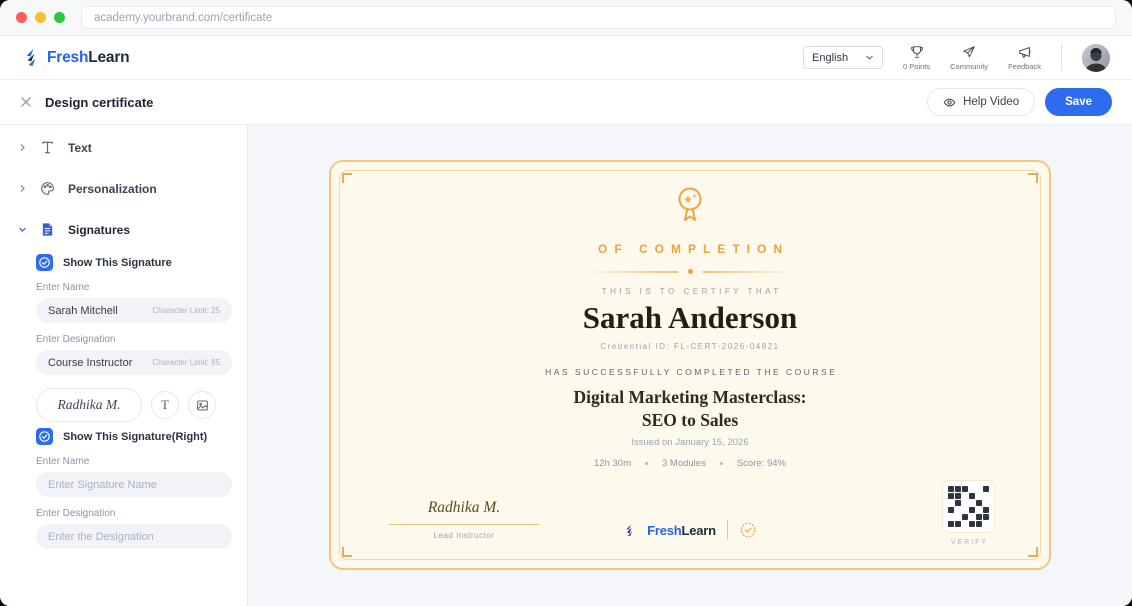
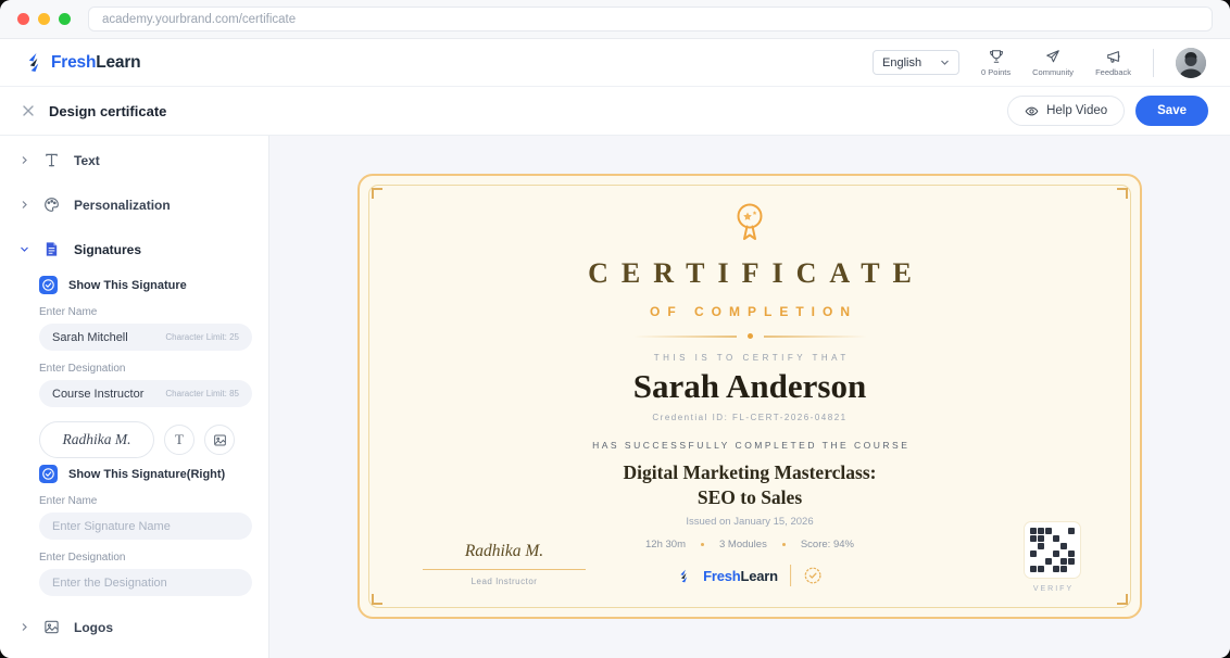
  academy.yourbrand.com/certificate
  FreshLearn
  English
  0 Points
  Community
  Feedback
  Design certificate
  Help Video
  Save
  Text
  Personalization
  Signatures
  Show This Signature
  Enter Name
  Sarah Mitchell
  Character Limit: 25
  Enter Designation
  Course Instructor
  Character Limit: 85
  Radhika M.
  T
  Show This Signature(Right)
  Enter Name
  Enter Signature Name
  Enter Designation
  Enter the Designation
+ Logos
+ CERTIFICATE
  OF COMPLETION
  THIS IS TO CERTIFY THAT
  Sarah Anderson
  Credential ID: FL-CERT-2026-04821
  HAS SUCCESSFULLY COMPLETED THE COURSE
  Digital Marketing Masterclass:
  SEO to Sales
  Issued on January 15, 2026
  12h 30m
  3 Modules
  Score: 94%
  Radhika M.
  Lead Instructor
  FreshLearn
